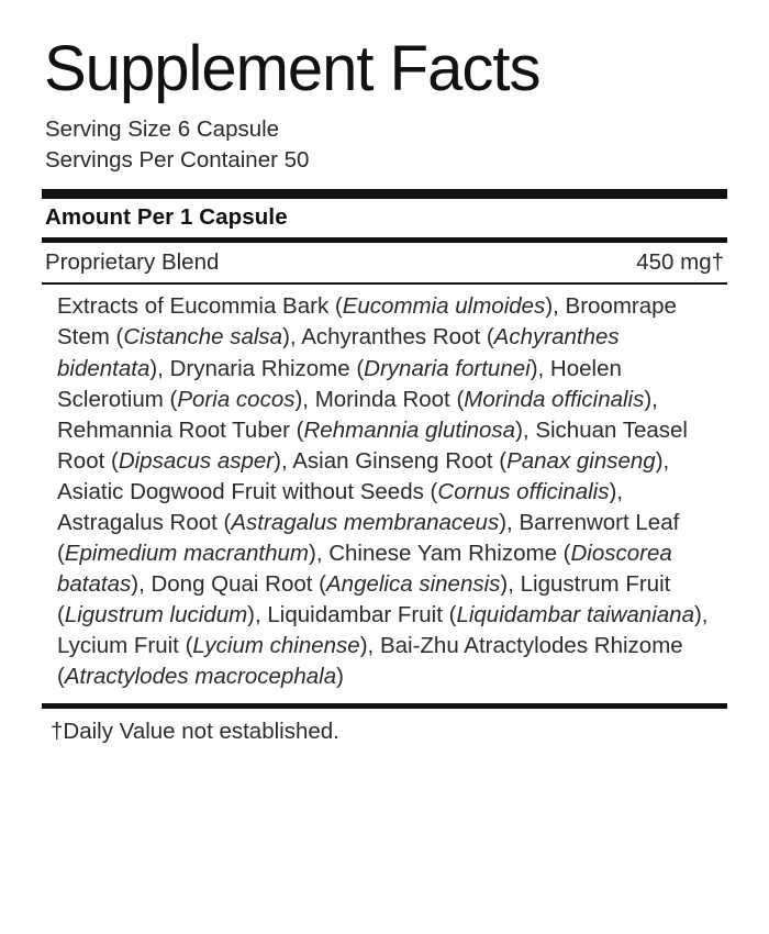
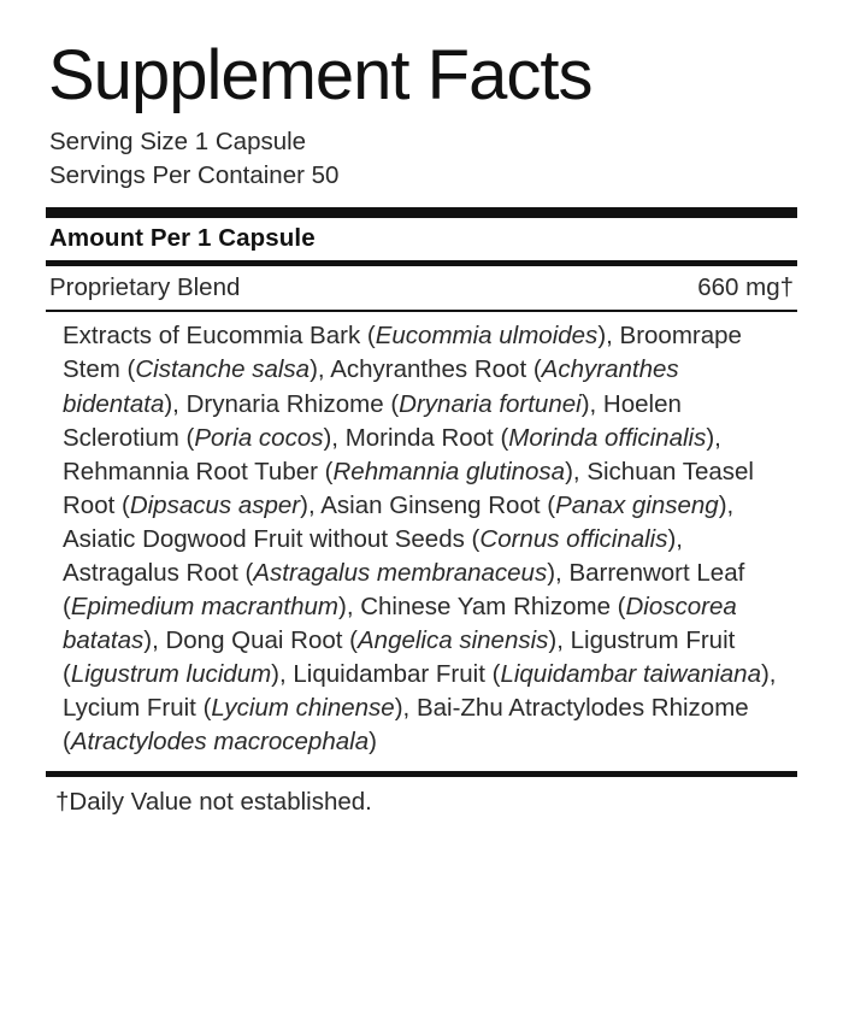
  Supplement Facts
- Serving Size 6 Capsule
+ Serving Size 1 Capsule
  Servings Per Container 50
  Amount Per 1 Capsule
  Proprietary Blend
- 450 mg†
+ 660 mg†
  Extracts of Eucommia Bark (Eucommia ulmoides), Broomrape Stem (Cistanche salsa), Achyranthes Root (Achyranthes bidentata), Drynaria Rhizome (Drynaria fortunei), Hoelen Sclerotium (Poria cocos), Morinda Root (Morinda officinalis), Rehmannia Root Tuber (Rehmannia glutinosa), Sichuan Teasel Root (Dipsacus asper), Asian Ginseng Root (Panax ginseng), Asiatic Dogwood Fruit without Seeds (Cornus officinalis), Astragalus Root (Astragalus membranaceus), Barrenwort Leaf (Epimedium macranthum), Chinese Yam Rhizome (Dioscorea batatas), Dong Quai Root (Angelica sinensis), Ligustrum Fruit (Ligustrum lucidum), Liquidambar Fruit (Liquidambar taiwaniana), Lycium Fruit (Lycium chinense), Bai-Zhu Atractylodes Rhizome (Atractylodes macrocephala)
  †Daily Value not established.
